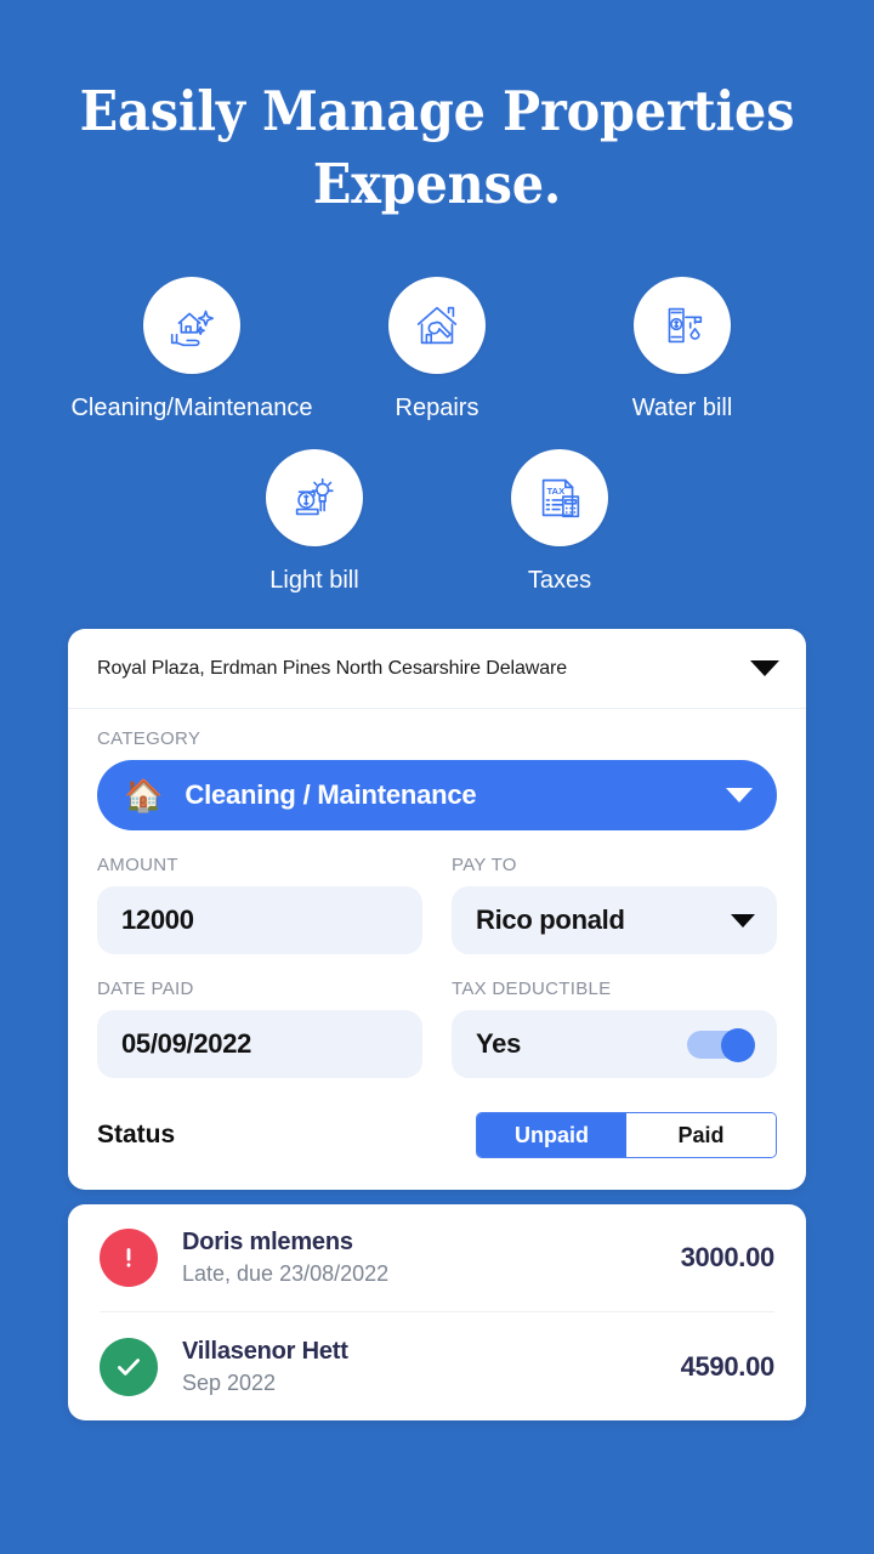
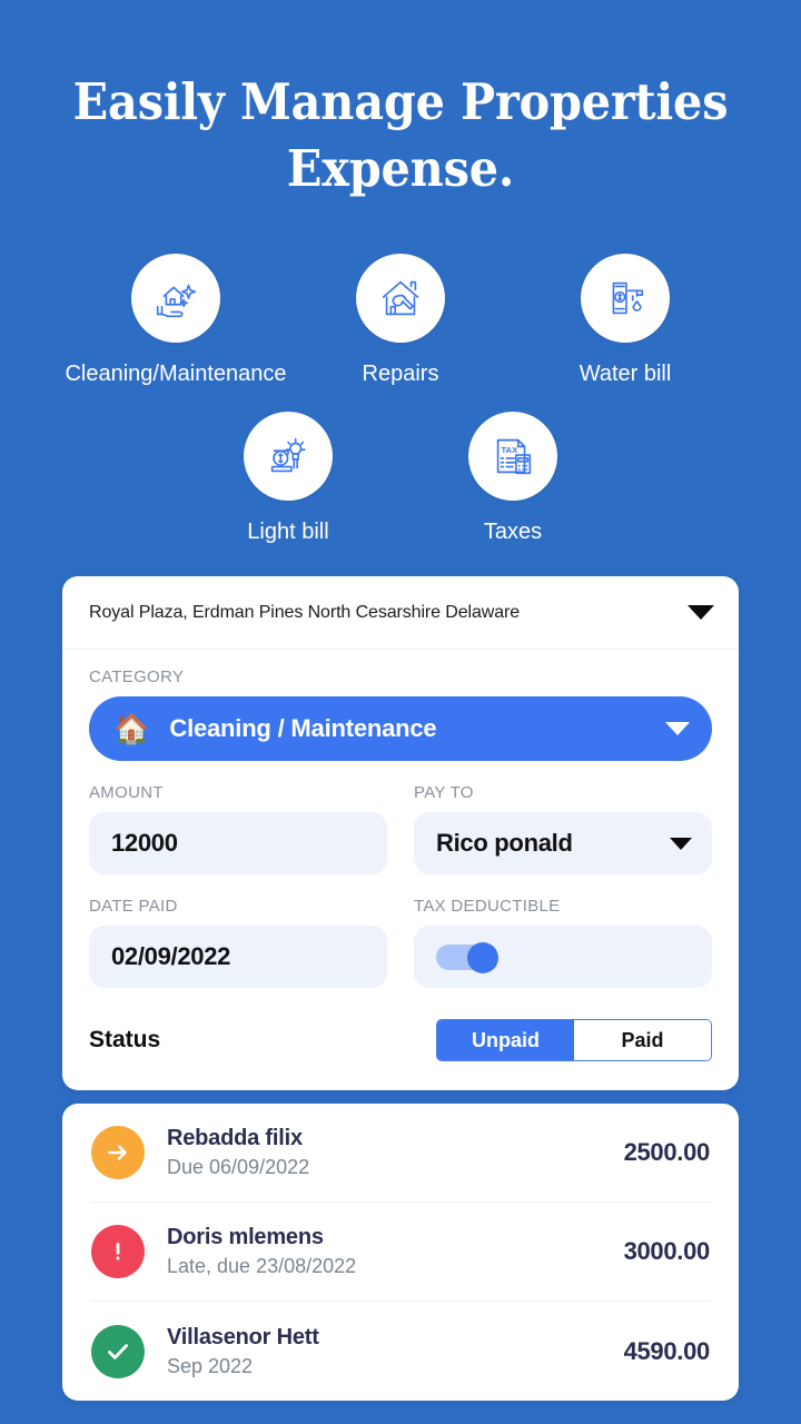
  Easily Manage Properties
  Expense.
  Cleaning/Maintenance
  Repairs
  Water bill
  Light bill
  TAX
  Taxes
  Royal Plaza, Erdman Pines North Cesarshire Delaware
  CATEGORY
  🏠
  Cleaning / Maintenance
  AMOUNT
  12000
  PAY TO
  Rico ponald
  DATE PAID
- 05/09/2022
+ 02/09/2022
  TAX DEDUCTIBLE
- Yes
  Status
  Unpaid
  Paid
+ Rebadda filix
+ Due 06/09/2022
+ 2500.00
  Doris mlemens
  Late, due 23/08/2022
  3000.00
  Villasenor Hett
  Sep 2022
  4590.00
